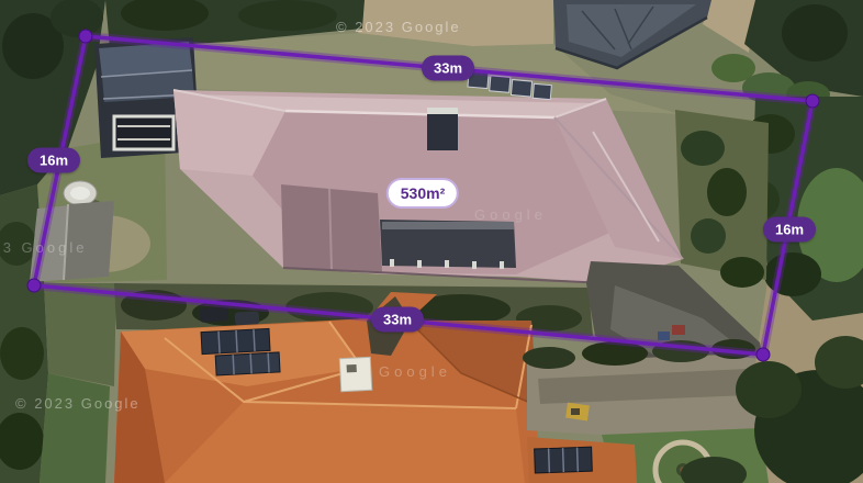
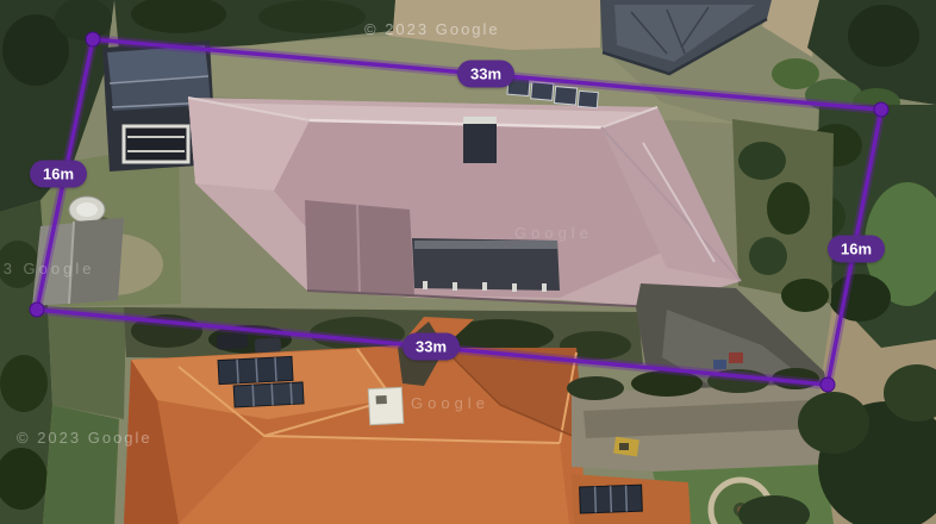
  © 2023 Google
  3 Google
  Google
  Google
  © 2023 Google
  33m
  16m
  16m
  33m
- 530m²
